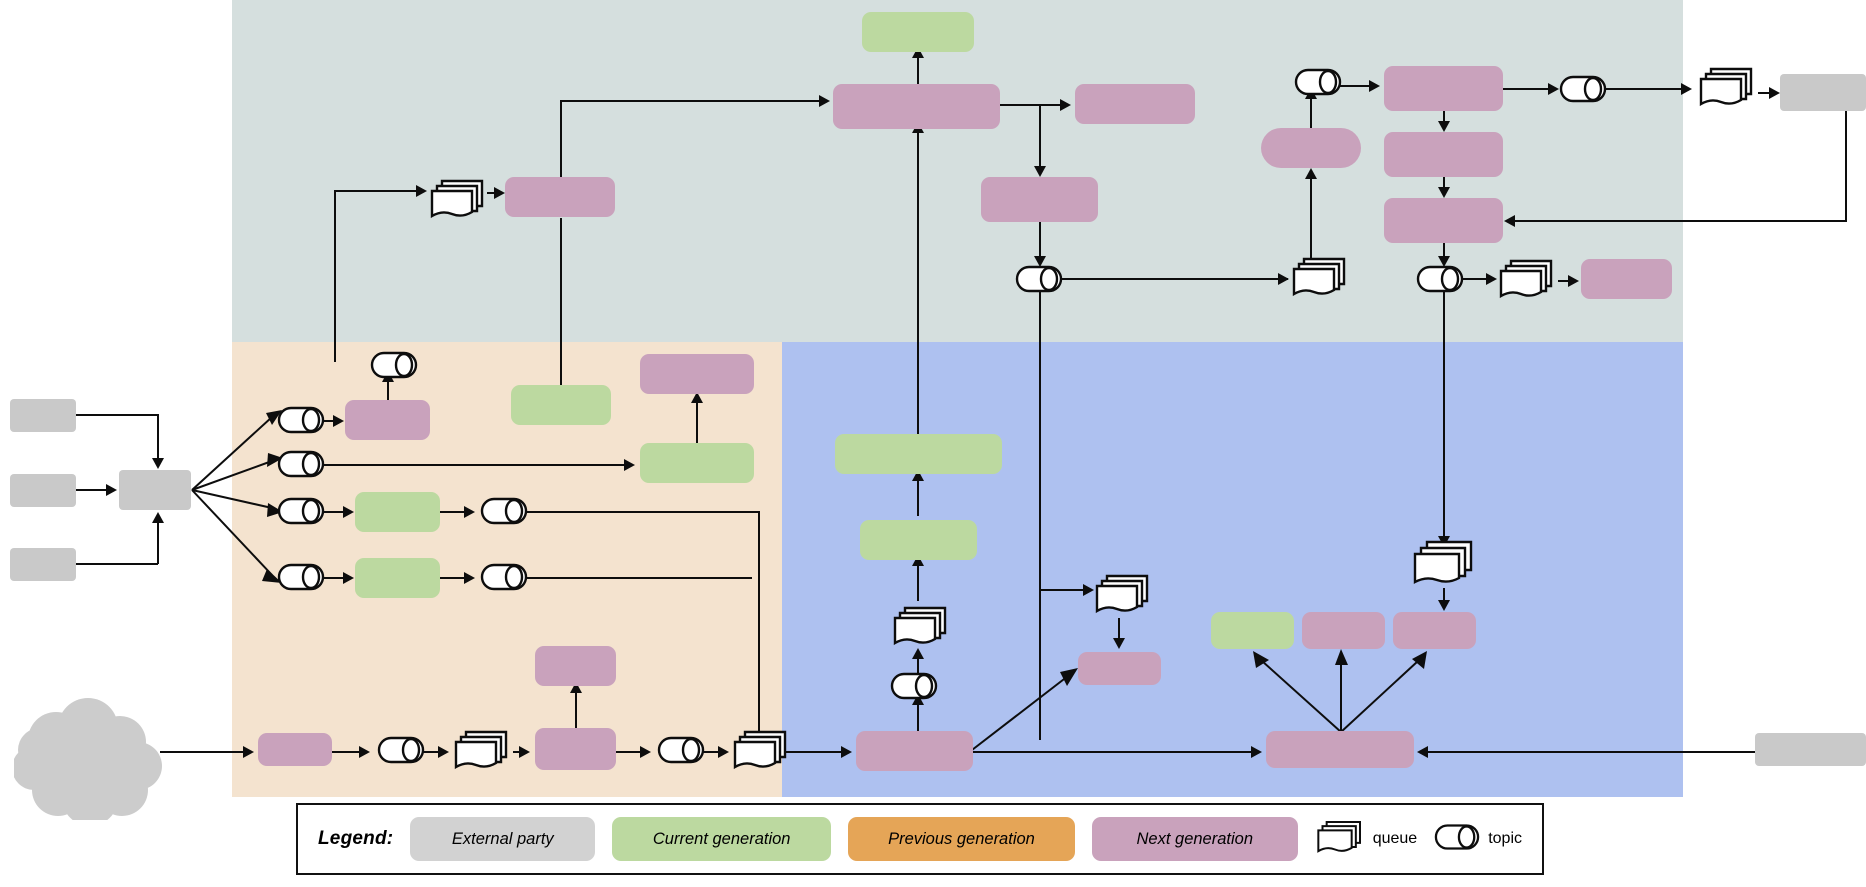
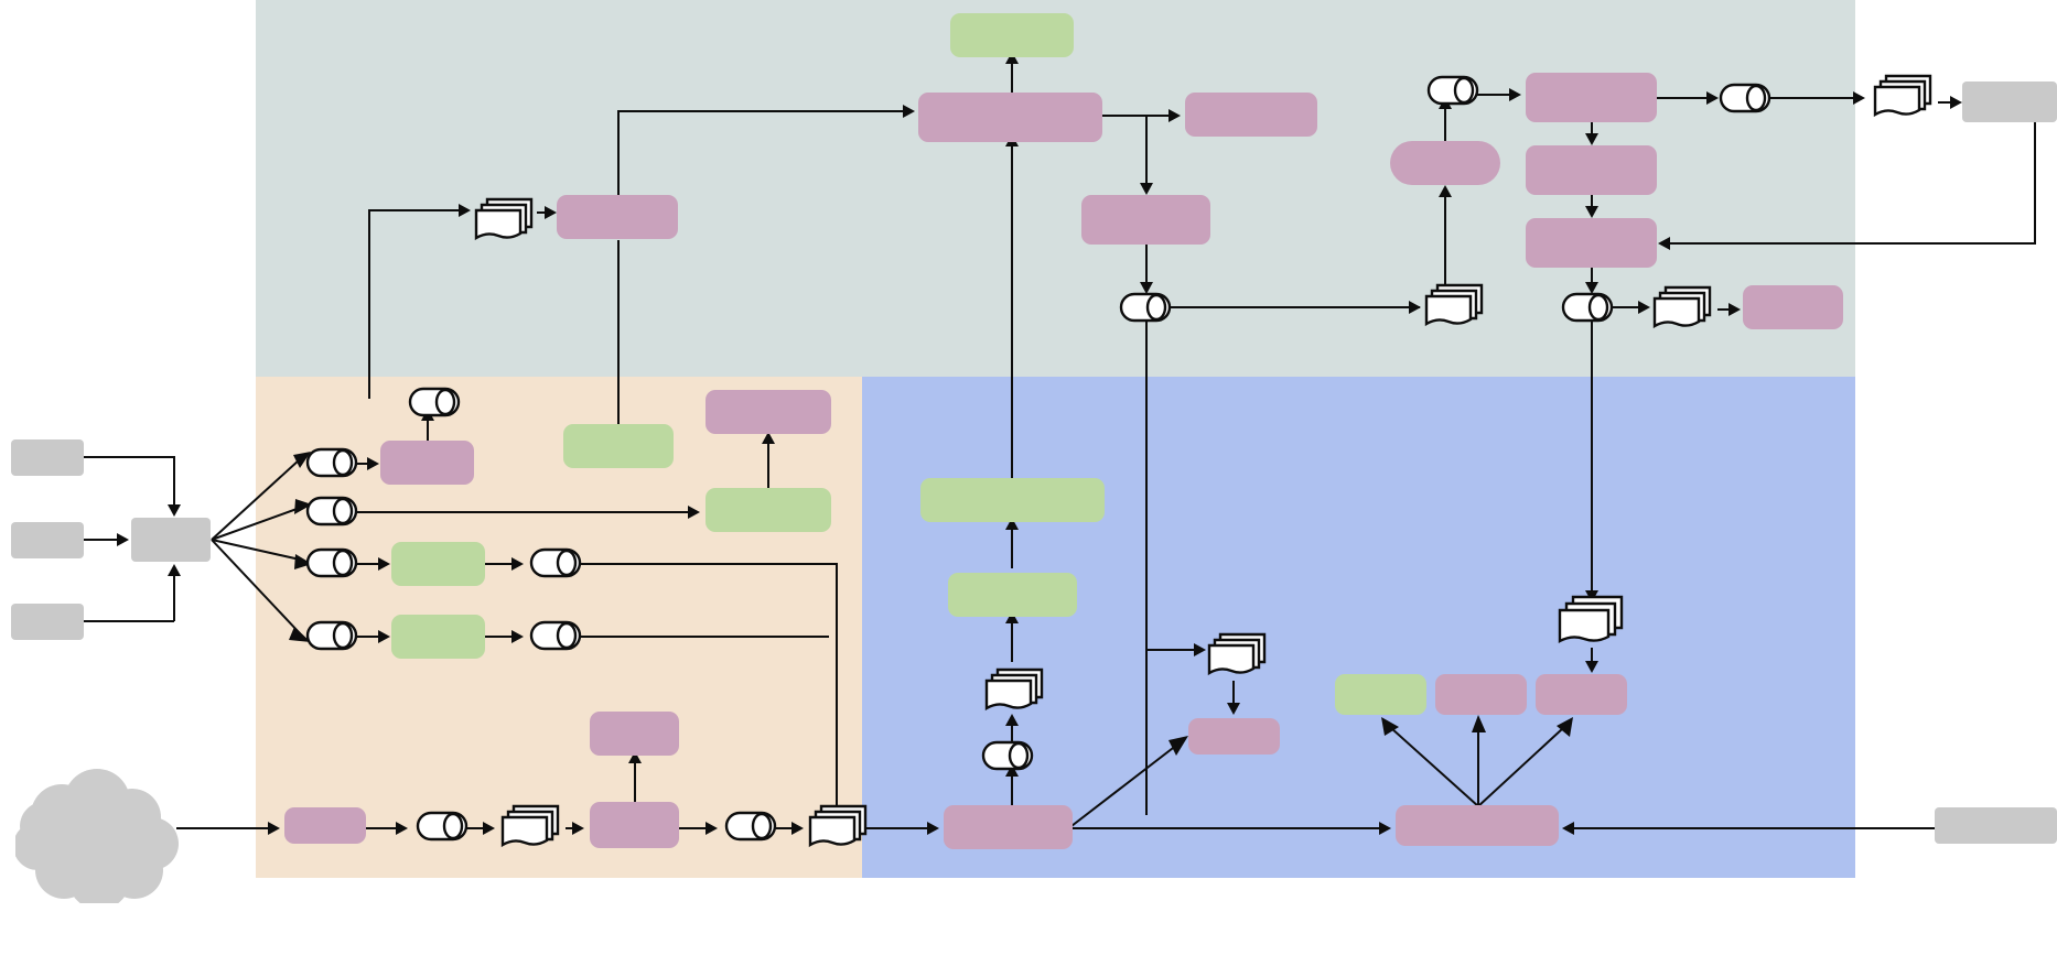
- Legend:
- External party
- Current generation
- Previous generation
- Next generation
- queue
- topic
